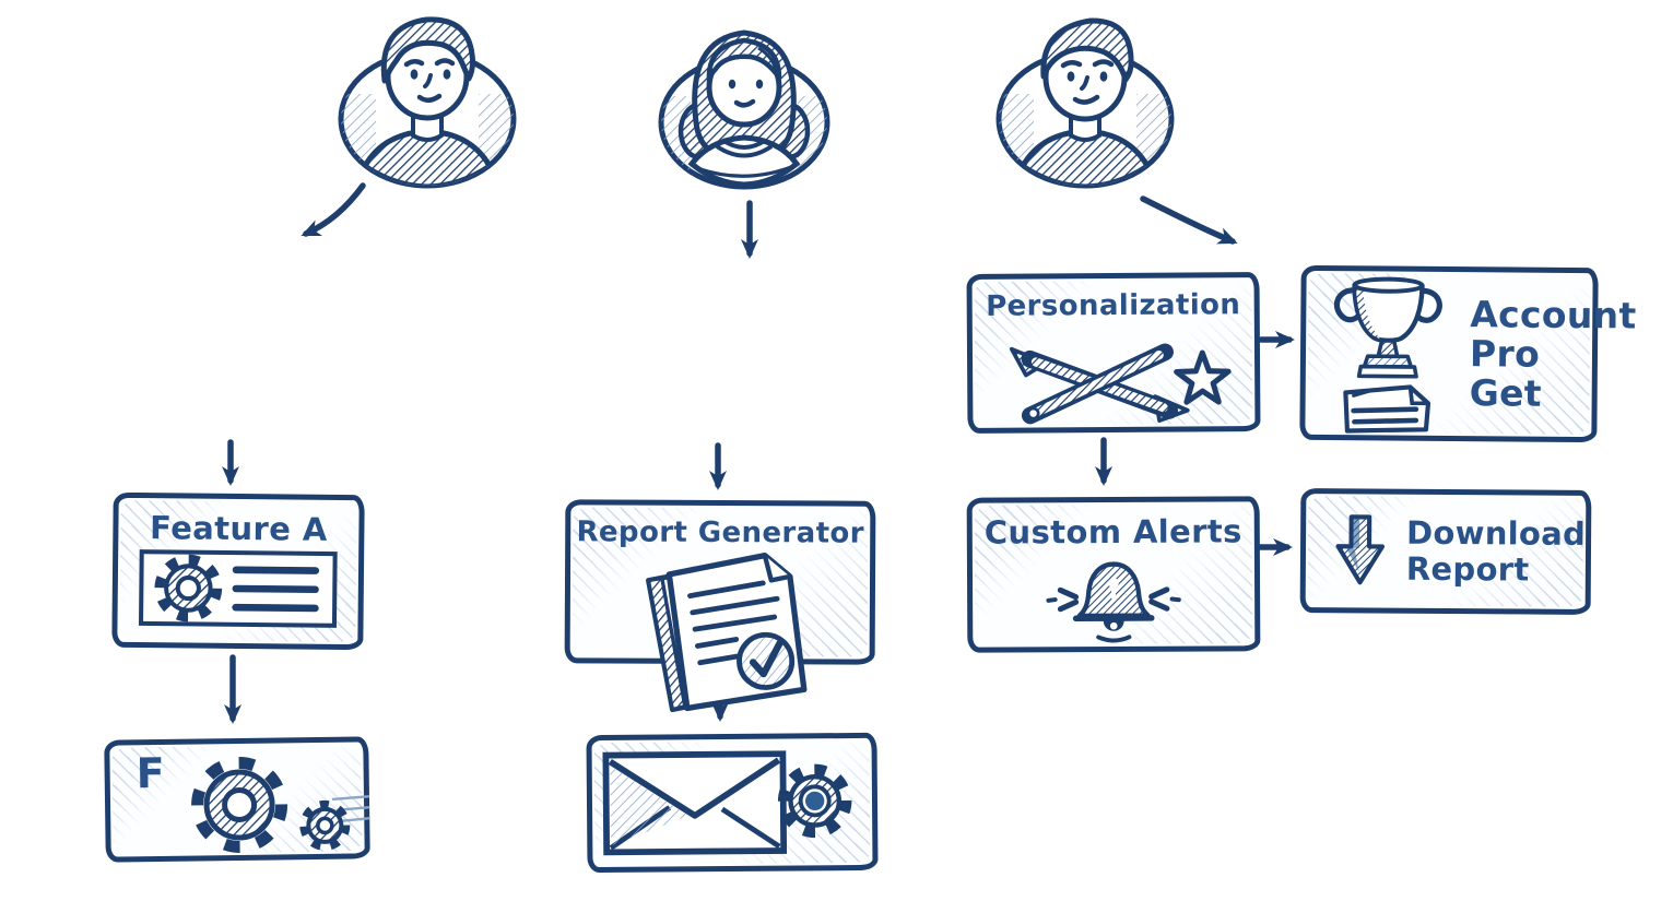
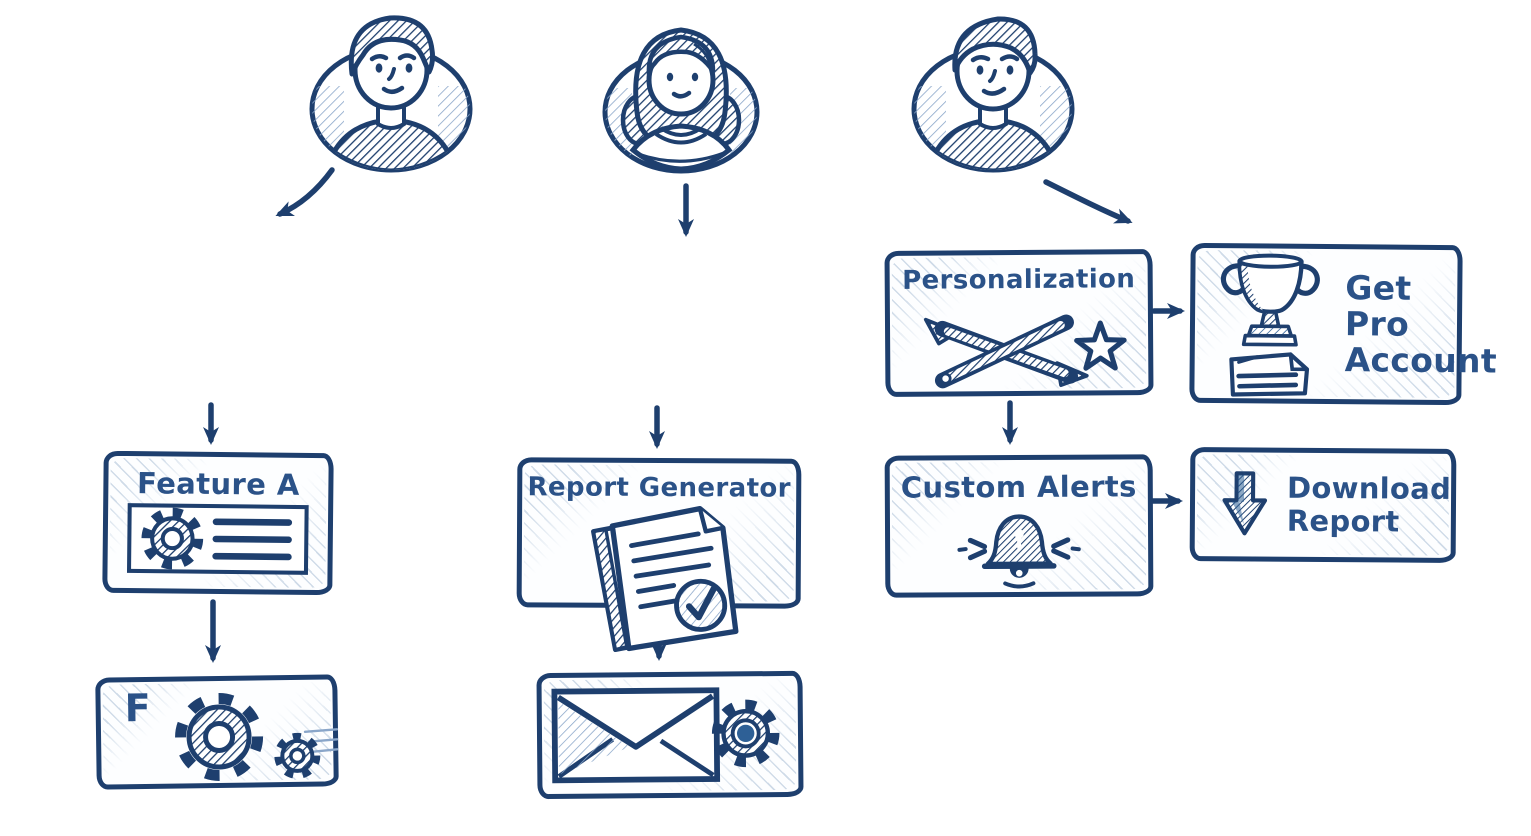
  Feature A
  F
  Report Generator
  Personalization
- Account
+ Get
  Pro
- Get
+ Account
  Custom Alerts
  Download
  Report
